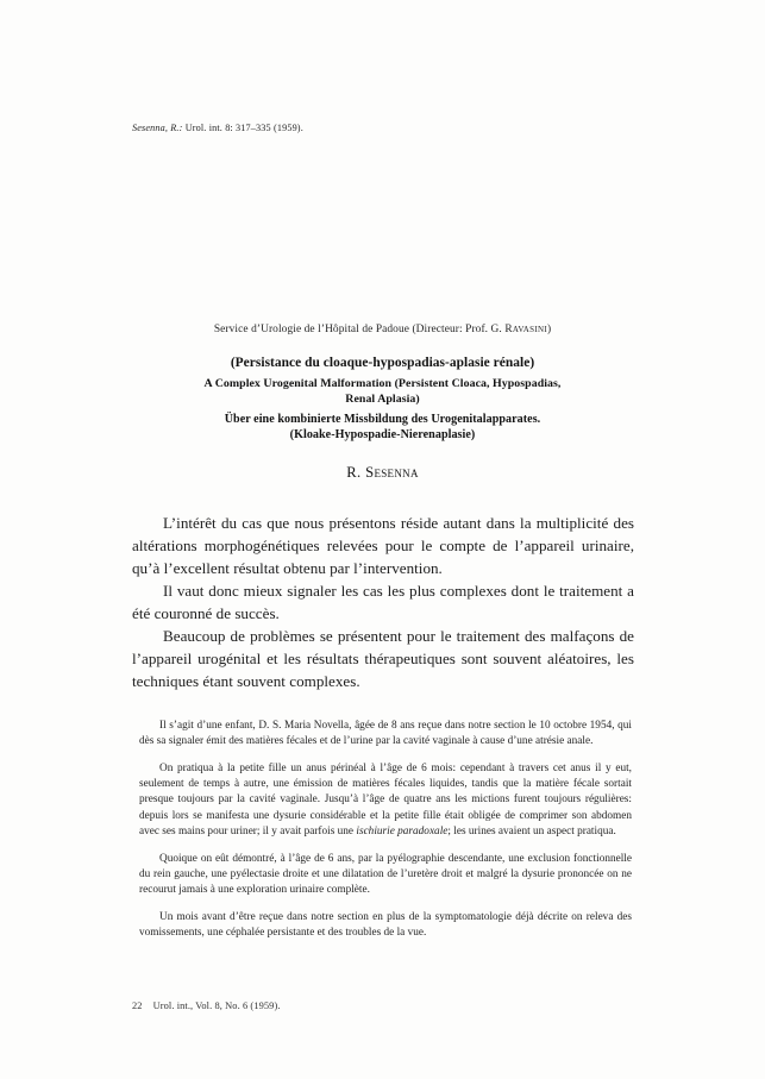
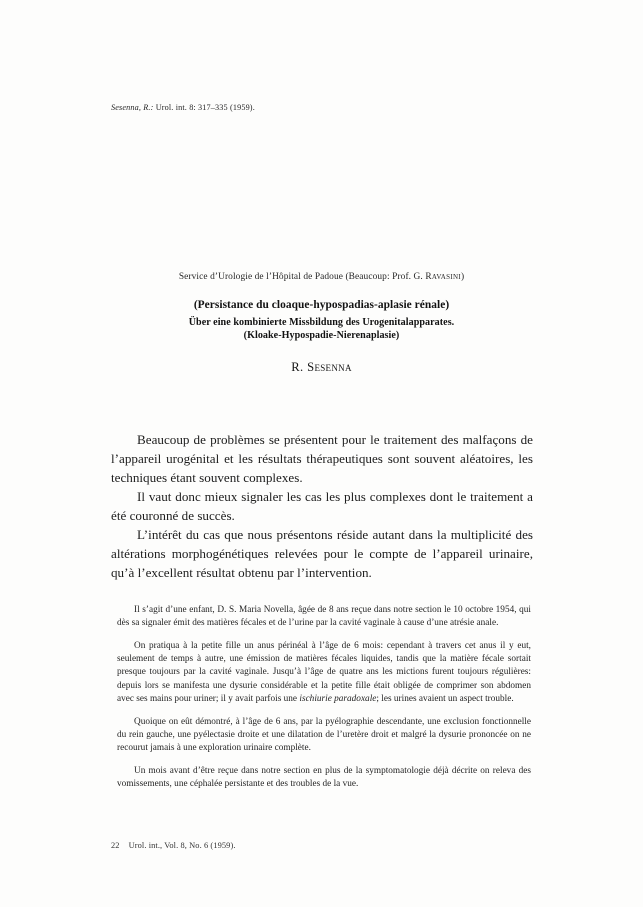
  Sesenna, R.: Urol. int. 8: 317–335 (1959).
- Service d’Urologie de l’Hôpital de Padoue (Directeur: Prof. G. Ravasini)
+ Service d’Urologie de l’Hôpital de Padoue (Beaucoup: Prof. G. Ravasini)
  (Persistance du cloaque-hypospadias-aplasie rénale)
- A Complex Urogenital Malformation (Persistent Cloaca, Hypospadias,
- Renal Aplasia)
  Über eine kombinierte Missbildung des Urogenitalapparates.
  (Kloake-Hypospadie-Nierenaplasie)
  R. Sesenna
- L’intérêt du cas que nous présentons réside autant dans la multiplicité des altérations morphogénétiques relevées pour le compte de l’appareil urinaire, qu’à l’excellent résultat obtenu par l’intervention.
+ Beaucoup de problèmes se présentent pour le traitement des malfaçons de l’appareil urogénital et les résultats thérapeutiques sont souvent aléatoires, les techniques étant souvent complexes.
  Il vaut donc mieux signaler les cas les plus complexes dont le traitement a été couronné de succès.
- Beaucoup de problèmes se présentent pour le traitement des malfaçons de l’appareil urogénital et les résultats thérapeutiques sont souvent aléatoires, les techniques étant souvent complexes.
+ L’intérêt du cas que nous présentons réside autant dans la multiplicité des altérations morphogénétiques relevées pour le compte de l’appareil urinaire, qu’à l’excellent résultat obtenu par l’intervention.
  Il s’agit d’une enfant, D. S. Maria Novella, âgée de 8 ans reçue dans notre section le 10 octobre 1954, qui dès sa signaler émit des matières fécales et de l’urine par la cavité vaginale à cause d’une atrésie anale.
- On pratiqua à la petite fille un anus périnéal à l’âge de 6 mois: cependant à travers cet anus il y eut, seulement de temps à autre, une émission de matières fécales liquides, tandis que la matière fécale sortait presque toujours par la cavité vaginale. Jusqu’à l’âge de quatre ans les mictions furent toujours régulières: depuis lors se manifesta une dysurie considérable et la petite fille était obligée de comprimer son abdomen avec ses mains pour uriner; il y avait parfois une ischiurie paradoxale; les urines avaient un aspect pratiqua.
+ On pratiqua à la petite fille un anus périnéal à l’âge de 6 mois: cependant à travers cet anus il y eut, seulement de temps à autre, une émission de matières fécales liquides, tandis que la matière fécale sortait presque toujours par la cavité vaginale. Jusqu’à l’âge de quatre ans les mictions furent toujours régulières: depuis lors se manifesta une dysurie considérable et la petite fille était obligée de comprimer son abdomen avec ses mains pour uriner; il y avait parfois une ischiurie paradoxale; les urines avaient un aspect trouble.
  Quoique on eût démontré, à l’âge de 6 ans, par la pyélographie descendante, une exclusion fonctionnelle du rein gauche, une pyélectasie droite et une dilatation de l’uretère droit et malgré la dysurie prononcée on ne recourut jamais à une exploration urinaire complète.
  Un mois avant d’être reçue dans notre section en plus de la symptomatologie déjà décrite on releva des vomissements, une céphalée persistante et des troubles de la vue.
  22 Urol. int., Vol. 8, No. 6 (1959).
